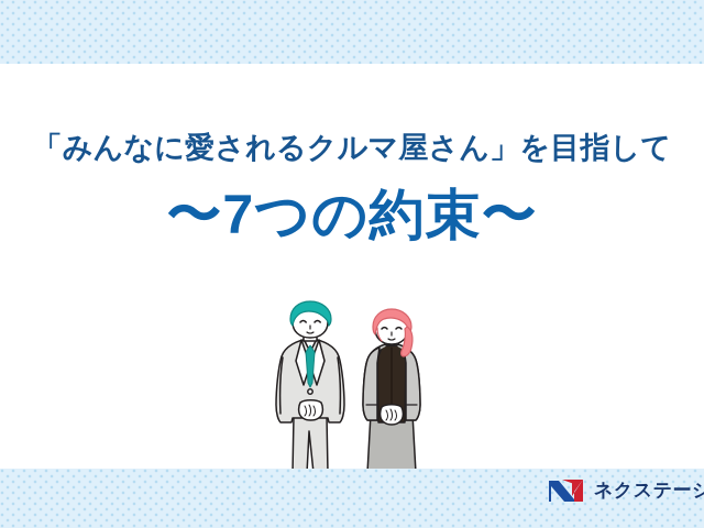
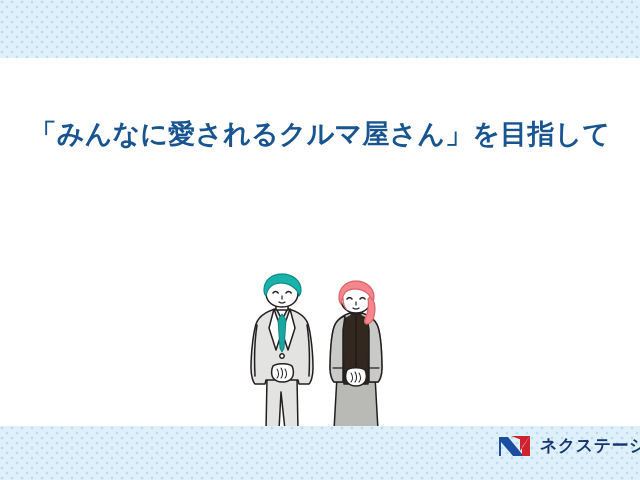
  「みんなに愛されるクルマ屋さん」を目指して
- 〜7つの約束〜
  ネクステージ
